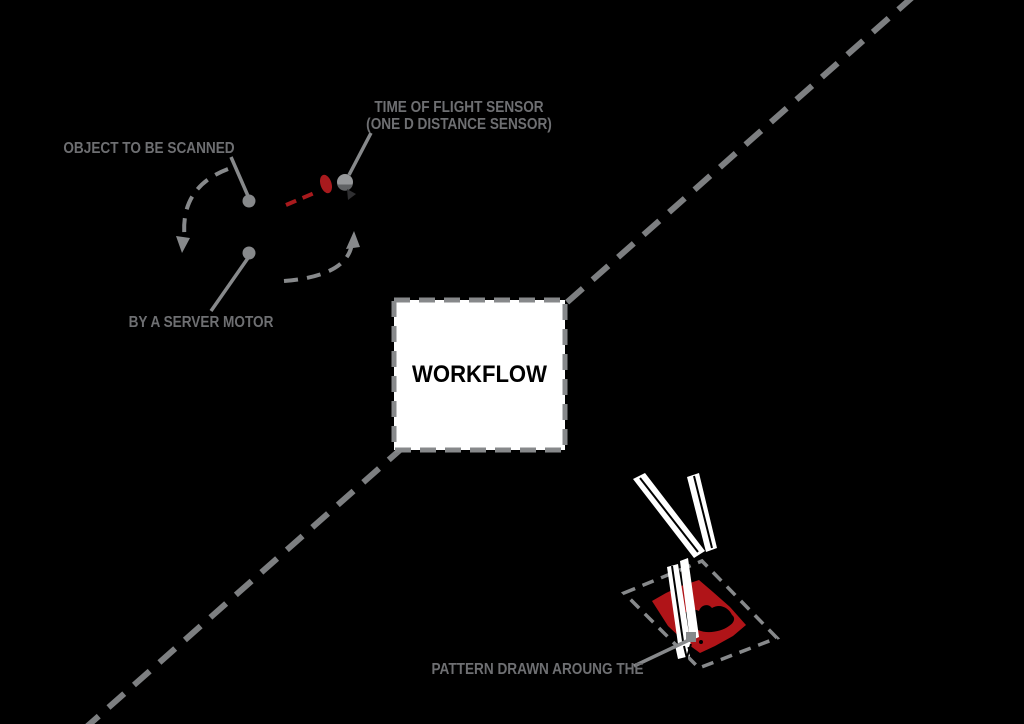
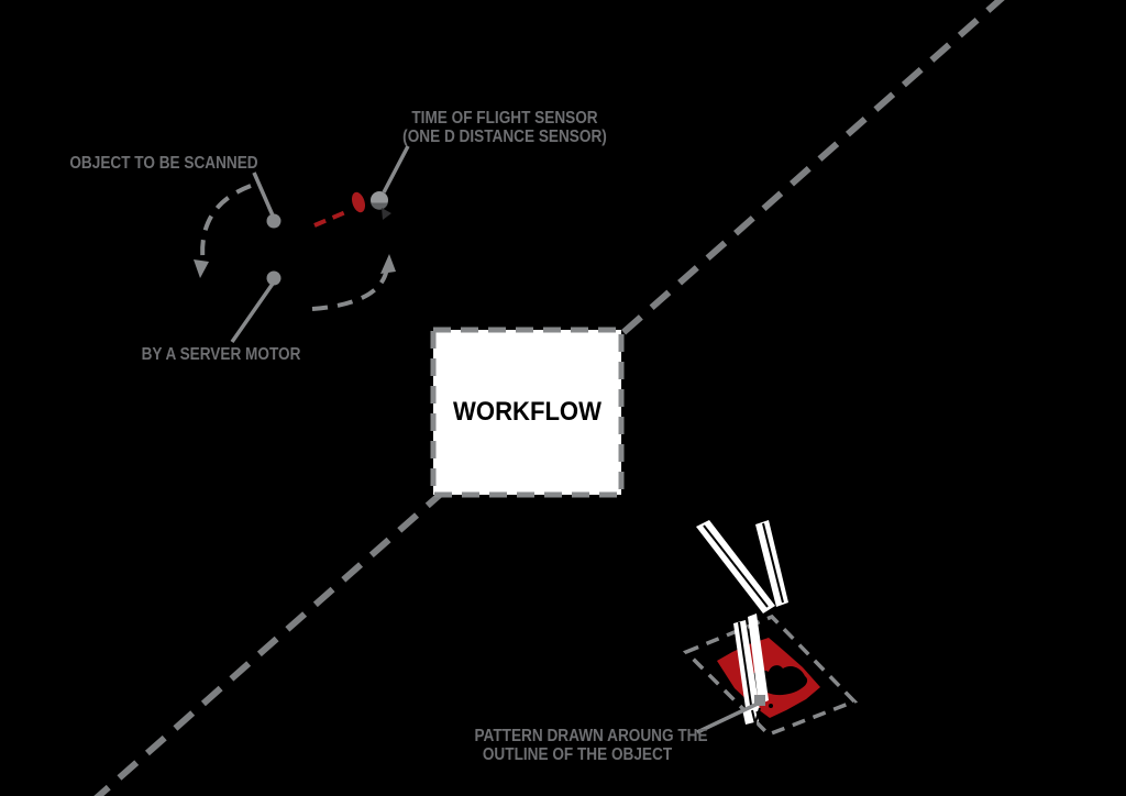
  TIME OF FLIGHT SENSOR
  (ONE D DISTANCE SENSOR)
  OBJECT TO BE SCANNED
  BY A SERVER MOTOR
  PATTERN DRAWN AROUNG THE
+ OUTLINE OF THE OBJECT
  WORKFLOW
